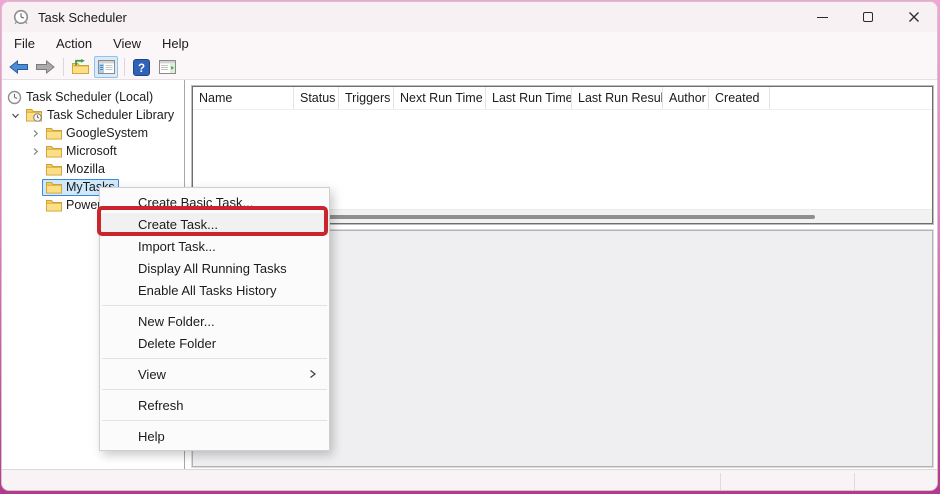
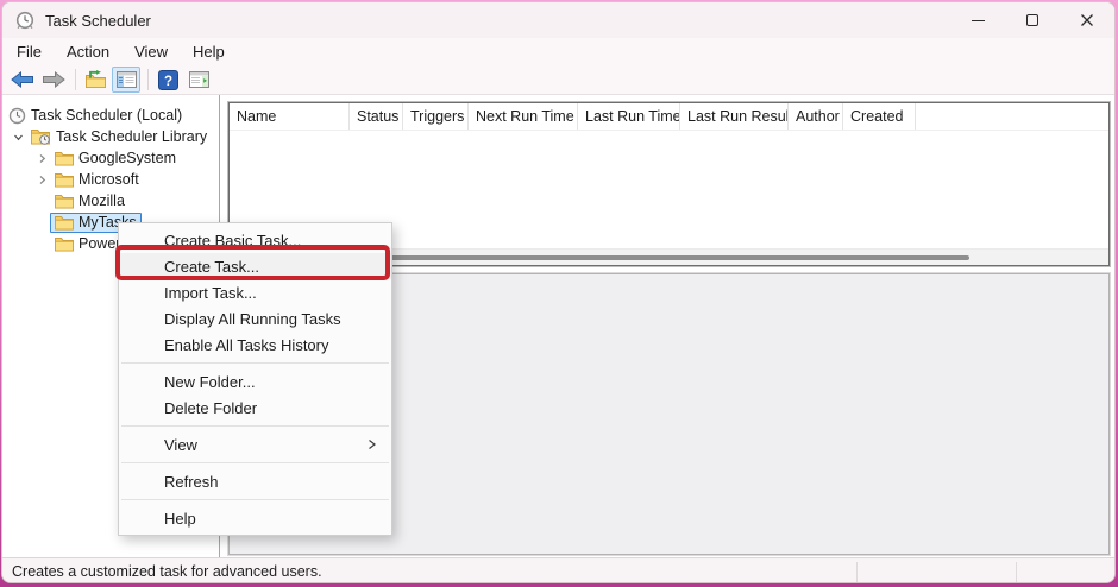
  Task Scheduler
  File
  Action
  View
  Help
  ?
  Task Scheduler (Local)
  Task Scheduler Library
  GoogleSystem
  Microsoft
  Mozilla
  Powe
  Name
  Status
  Triggers
  Next Run Time
  Last Run Time
  Last Run Resul
  Author
  Created
+ Creates a customized task for advanced users.
  Create Basic Task...
  Create Task...
  Import Task...
  Display All Running Tasks
  Enable All Tasks History
  New Folder...
  Delete Folder
  View
  Refresh
  Help
